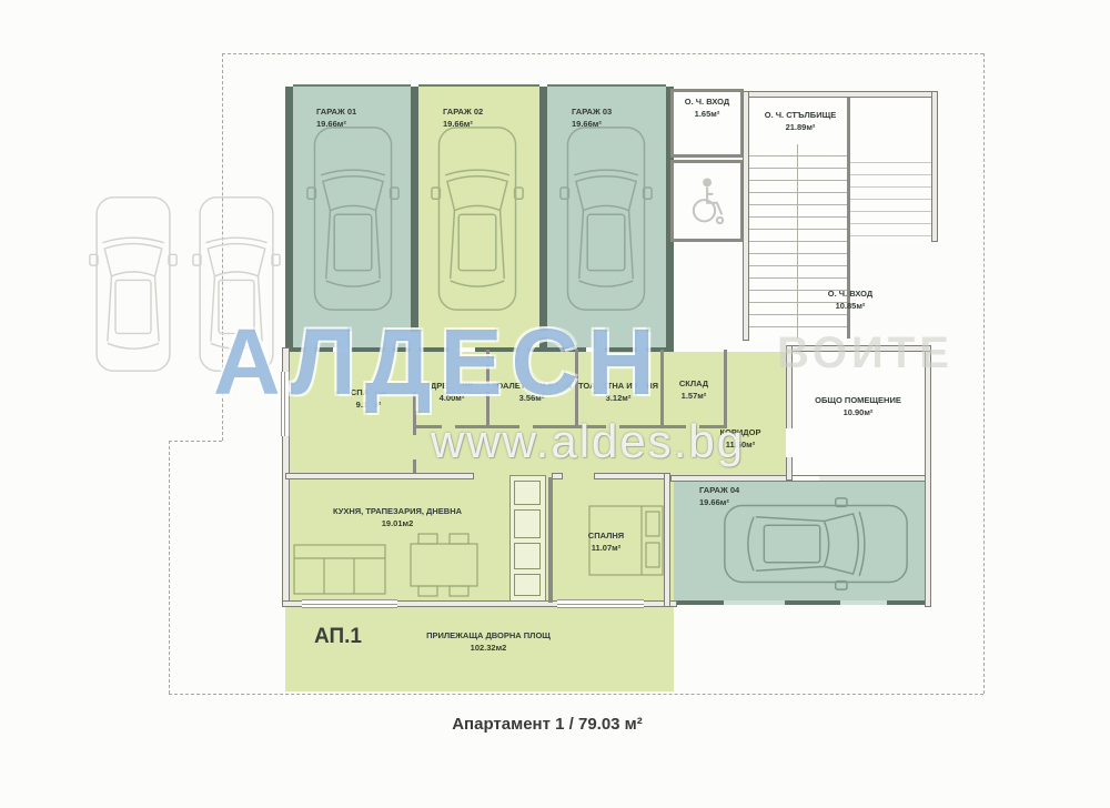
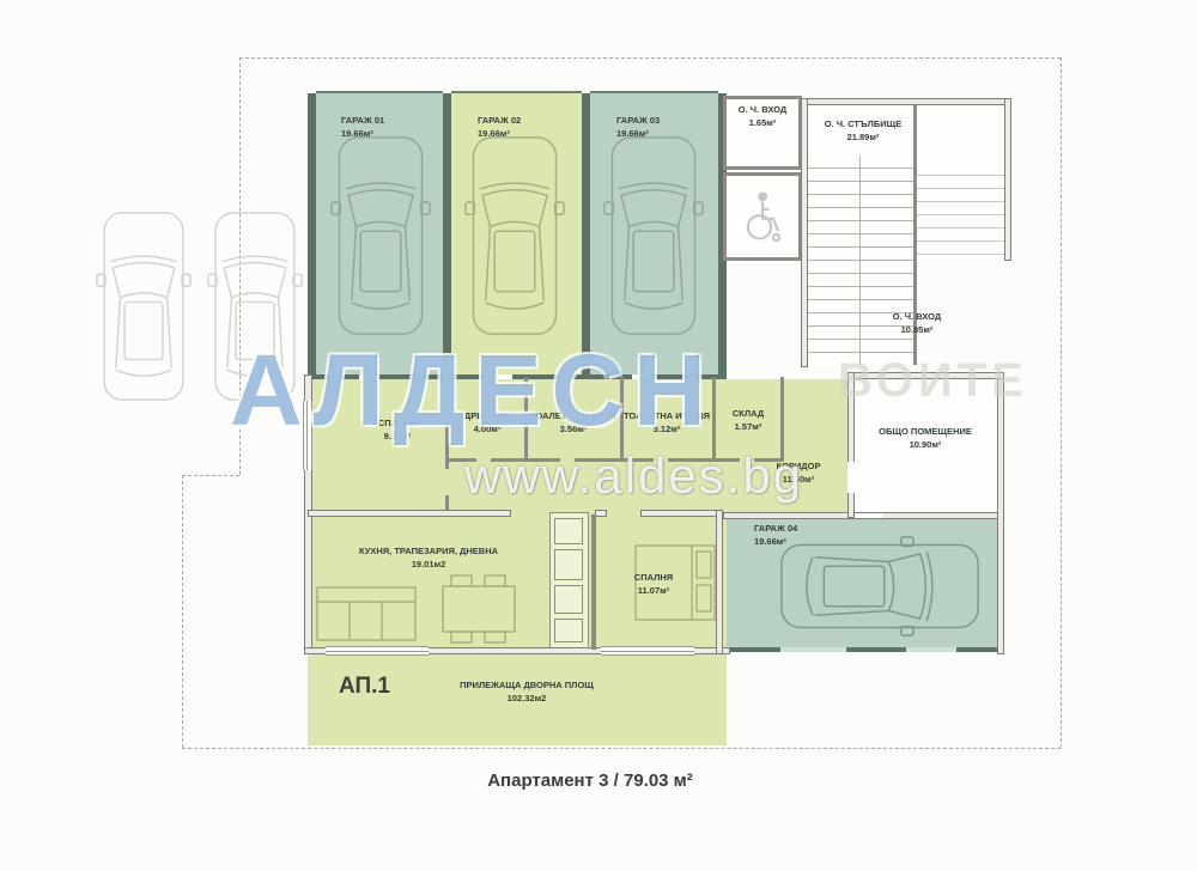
  ГАРАЖ 01
  19.66м²
  ГАРАЖ 02
  19.66м²
  ГАРАЖ 03
  19.66м²
  ГАРАЖ 04
  19.66м²
  О. Ч. ВХОД
  1.65м²
  О. Ч. СТЪЛБИЩЕ
  21.89м²
  О. Ч. ВХОД
  10.85м²
  ОБЩО ПОМЕЩЕНИЕ
  10.90м²
  СПАЛНЯ
  9.15м²
  ДРЕШНИК
  4.00м²
  ТОАЛЕТНА И БАНЯ
  3.56м²
  ТОАЛЕТНА И БАНЯ
  3.12м²
  СКЛАД
  1.57м²
  КОРИДОР
  11.60м²
  КУХНЯ, ТРАПЕЗАРИЯ, ДНЕВНА
  19.01м2
  СПАЛНЯ
  11.07м²
  ПРИЛЕЖАЩА ДВОРНА ПЛОЩ
  102.32м2
  АП.1
- Апартамент 1 / 79.03 м²
+ Апартамент 3 / 79.03 м²
  АЛДЕСН
  ВОИТЕ
  www.aldes.bg
